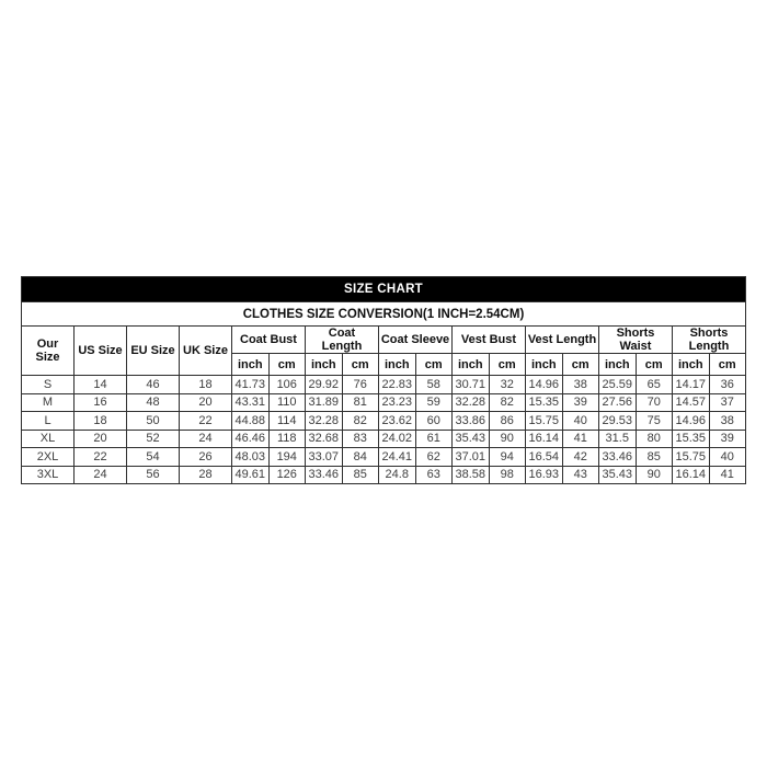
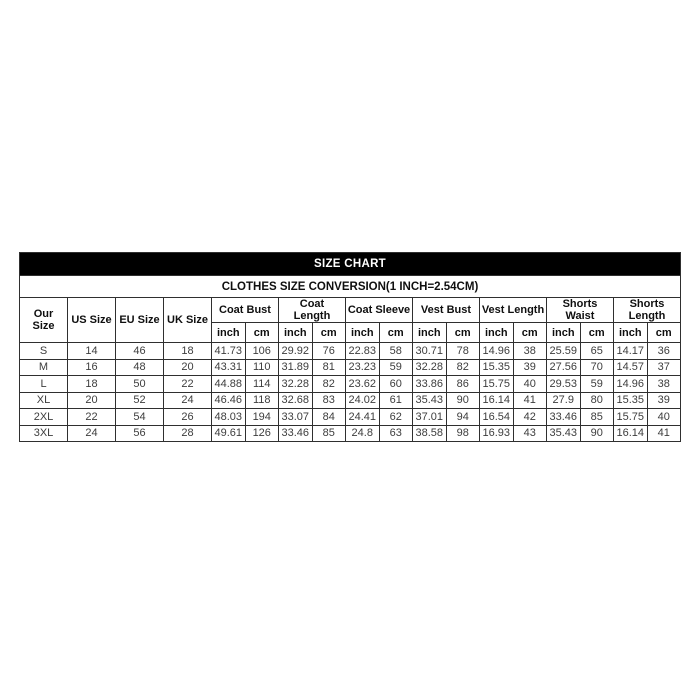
  SIZE CHART
  CLOTHES SIZE CONVERSION(1 INCH=2.54CM)
  OurSize	US Size	EU Size	UK Size	Coat Bust	Coat Length	Coat Sleeve	Vest Bust	Vest Length	Shorts Waist	Shorts Length
  inch	cm	inch	cm	inch	cm	inch	cm	inch	cm	inch	cm	inch	cm
- S	14	46	18	41.73	106	29.92	76	22.83	58	30.71	32	14.96	38	25.59	65	14.17	36
+ S	14	46	18	41.73	106	29.92	76	22.83	58	30.71	78	14.96	38	25.59	65	14.17	36
  M	16	48	20	43.31	110	31.89	81	23.23	59	32.28	82	15.35	39	27.56	70	14.57	37
- L	18	50	22	44.88	114	32.28	82	23.62	60	33.86	86	15.75	40	29.53	75	14.96	38
+ L	18	50	22	44.88	114	32.28	82	23.62	60	33.86	86	15.75	40	29.53	59	14.96	38
- XL	20	52	24	46.46	118	32.68	83	24.02	61	35.43	90	16.14	41	31.5	80	15.35	39
+ XL	20	52	24	46.46	118	32.68	83	24.02	61	35.43	90	16.14	41	27.9	80	15.35	39
  2XL	22	54	26	48.03	194	33.07	84	24.41	62	37.01	94	16.54	42	33.46	85	15.75	40
  3XL	24	56	28	49.61	126	33.46	85	24.8	63	38.58	98	16.93	43	35.43	90	16.14	41
